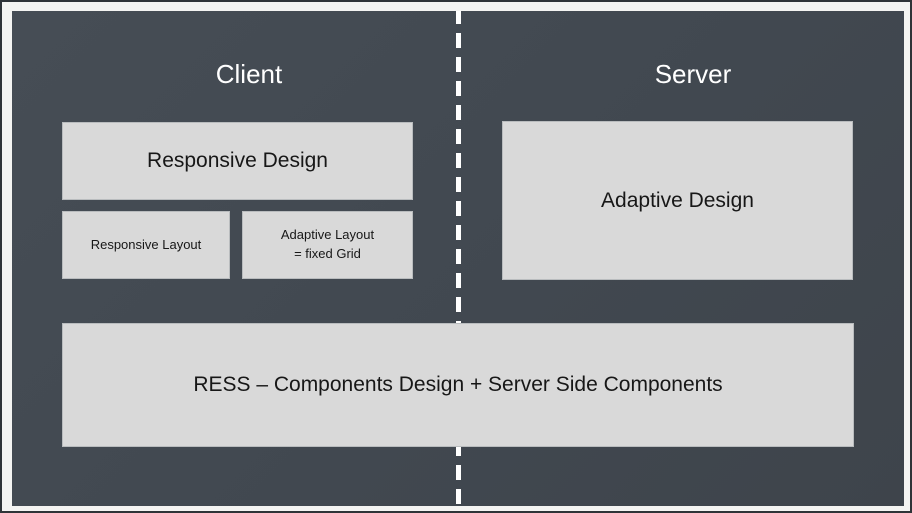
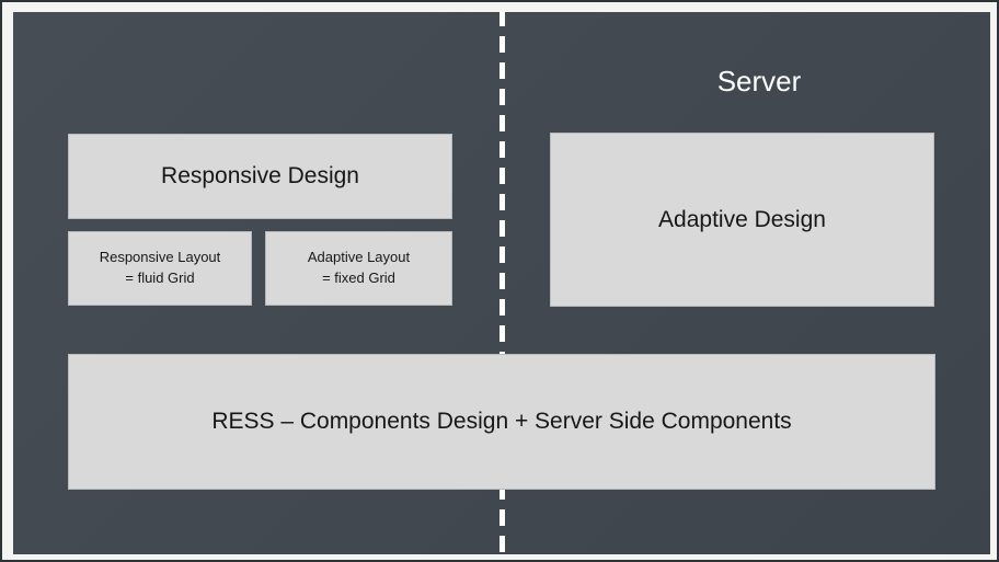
- Client
  Server
  Responsive Design
  Responsive Layout
+ = fluid Grid
  Adaptive Layout
  = fixed Grid
  Adaptive Design
  RESS – Components Design + Server Side Components
